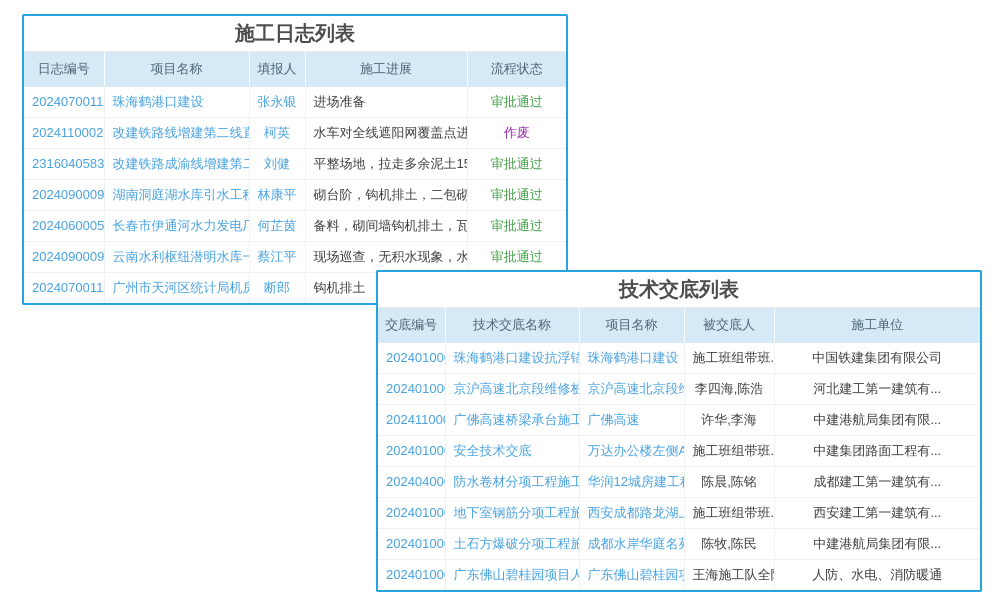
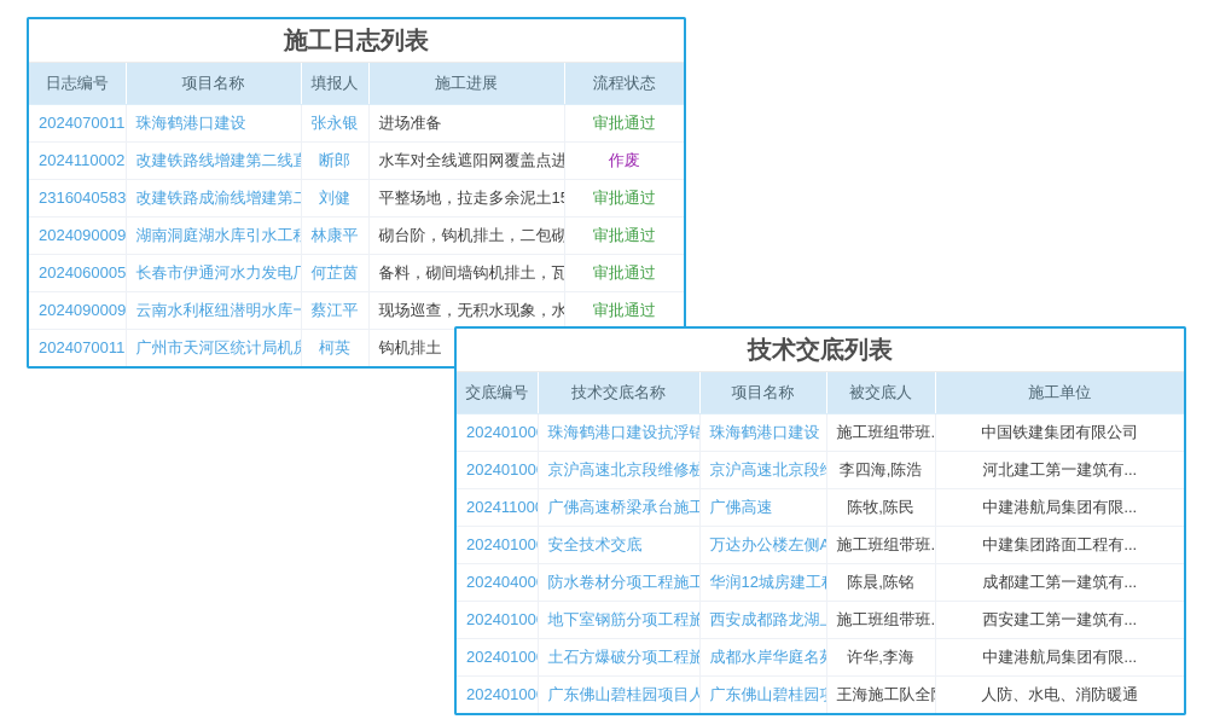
  施工日志列表
  日志编号	项目名称	填报人	施工进展	流程状态
  2024070011	珠海鹤港口建设	张永银	进场准备	审批通过
- 2024110002	改建铁路线增建第二线	柯英	水车对全线遮阳网覆盖点进	作废
+ 2024110002	改建铁路线增建第二线	断郎	水车对全线遮阳网覆盖点进	作废
  2316040583	改建铁路成渝线增建第	刘健	平整场地，拉走多余泥土1	审批通过
  2024090009	湖南洞庭湖水库引水工	林康平	砌台阶，钩机排土，二包砌	审批通过
  2024060005	长春市伊通河水力发电	何芷茵	备料，砌间墙钩机排土，瓦	审批通过
  2024090009	云南水利枢纽潜明水库	蔡江平	现场巡查，无积水现象，水	审批通过
- 2024070011	广州市天河区统计局机	断郎	钩机排土
+ 2024070011	广州市天河区统计局机	柯英	钩机排土
  技术交底列表
  交底编号	技术交底名称	项目名称	被交底人	施工单位
  20240100	珠海鹤港口建设抗浮锚	珠海鹤港口建设	施工班组带班.	中国铁建集团有限公司
  20240100	京沪高速北京段维修桩	京沪高速北京段	李四海,陈浩	河北建工第一建筑有...
- 20241100	广佛高速桥梁承台施工	广佛高速	许华,李海	中建港航局集团有限...
+ 20241100	广佛高速桥梁承台施工	广佛高速	陈牧,陈民	中建港航局集团有限...
  20240100	安全技术交底	万达办公楼左侧A	施工班组带班.	中建集团路面工程有...
  20240400	防水卷材分项工程施工	华润12城房建工	陈晨,陈铭	成都建工第一建筑有...
  20240100	地下室钢筋分项工程施	西安成都路龙湖	施工班组带班.	西安建工第一建筑有...
- 20240100	土石方爆破分项工程施	成都水岸华庭名	陈牧,陈民	中建港航局集团有限...
+ 20240100	土石方爆破分项工程施	成都水岸华庭名	许华,李海	中建港航局集团有限...
  20240100	广东佛山碧桂园项目人	广东佛山碧桂园	王海施工队全	人防、水电、消防暖通
